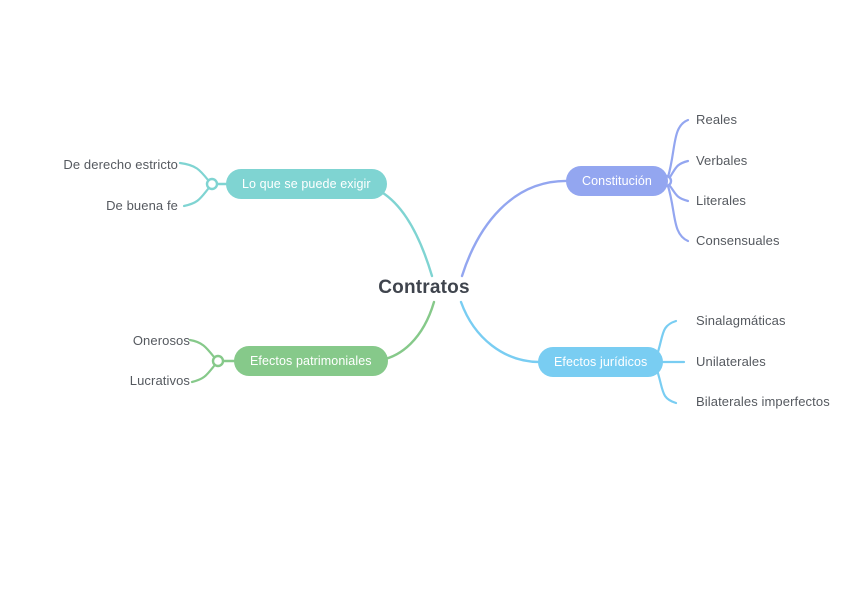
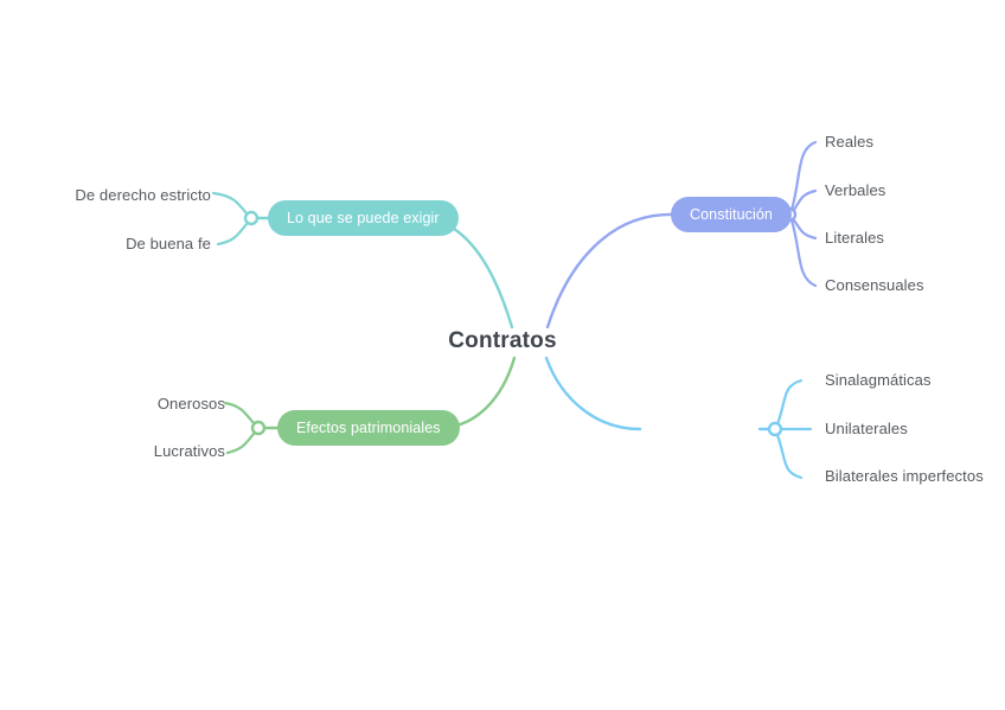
  Contratos
  Lo que se puede exigir
  Constitución
  Efectos patrimoniales
- Efectos jurídicos
  De derecho estricto
  De buena fe
  Onerosos
  Lucrativos
  Reales
  Verbales
  Literales
  Consensuales
  Sinalagmáticas
  Unilaterales
  Bilaterales imperfectos
